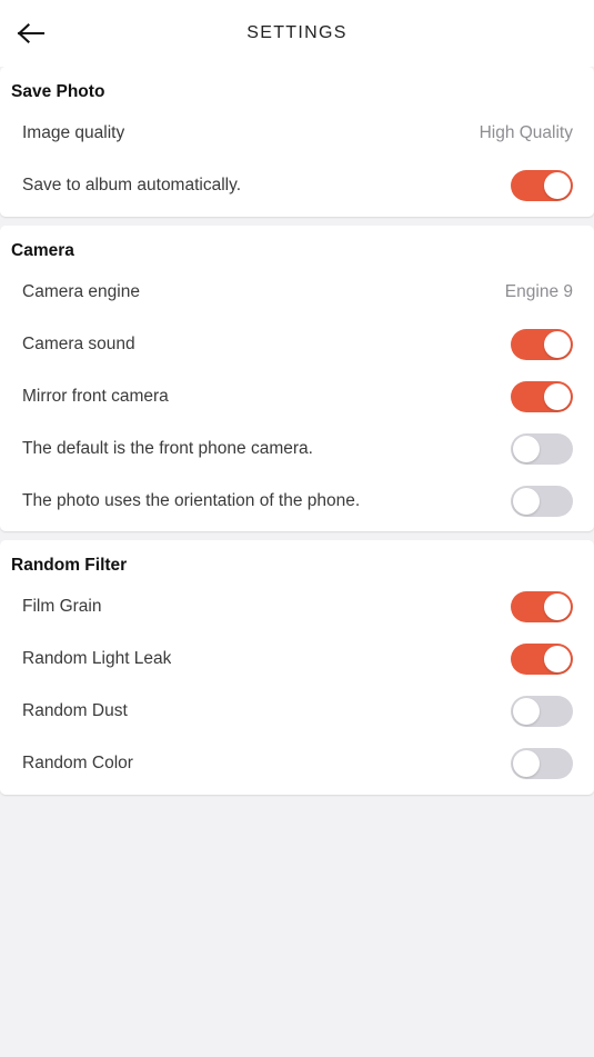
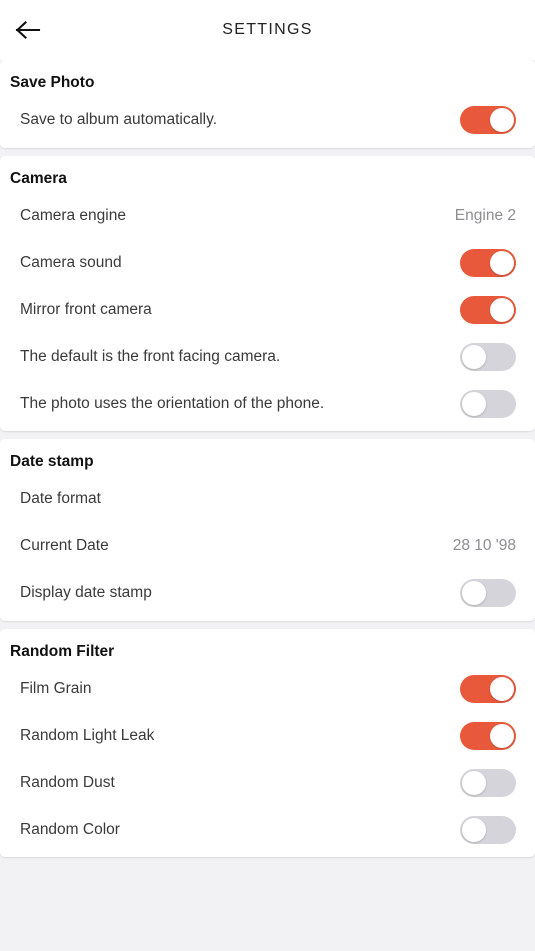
  SETTINGS
  Save Photo
- Image quality
- High Quality
  Save to album automatically.
  Camera
  Camera engine
- Engine 9
+ Engine 2
  Camera sound
  Mirror front camera
- The default is the front phone camera.
+ The default is the front facing camera.
  The photo uses the orientation of the phone.
+ Date stamp
+ Date format
+ Current Date
+ 28 10 '98
+ Display date stamp
  Random Filter
  Film Grain
  Random Light Leak
  Random Dust
  Random Color
